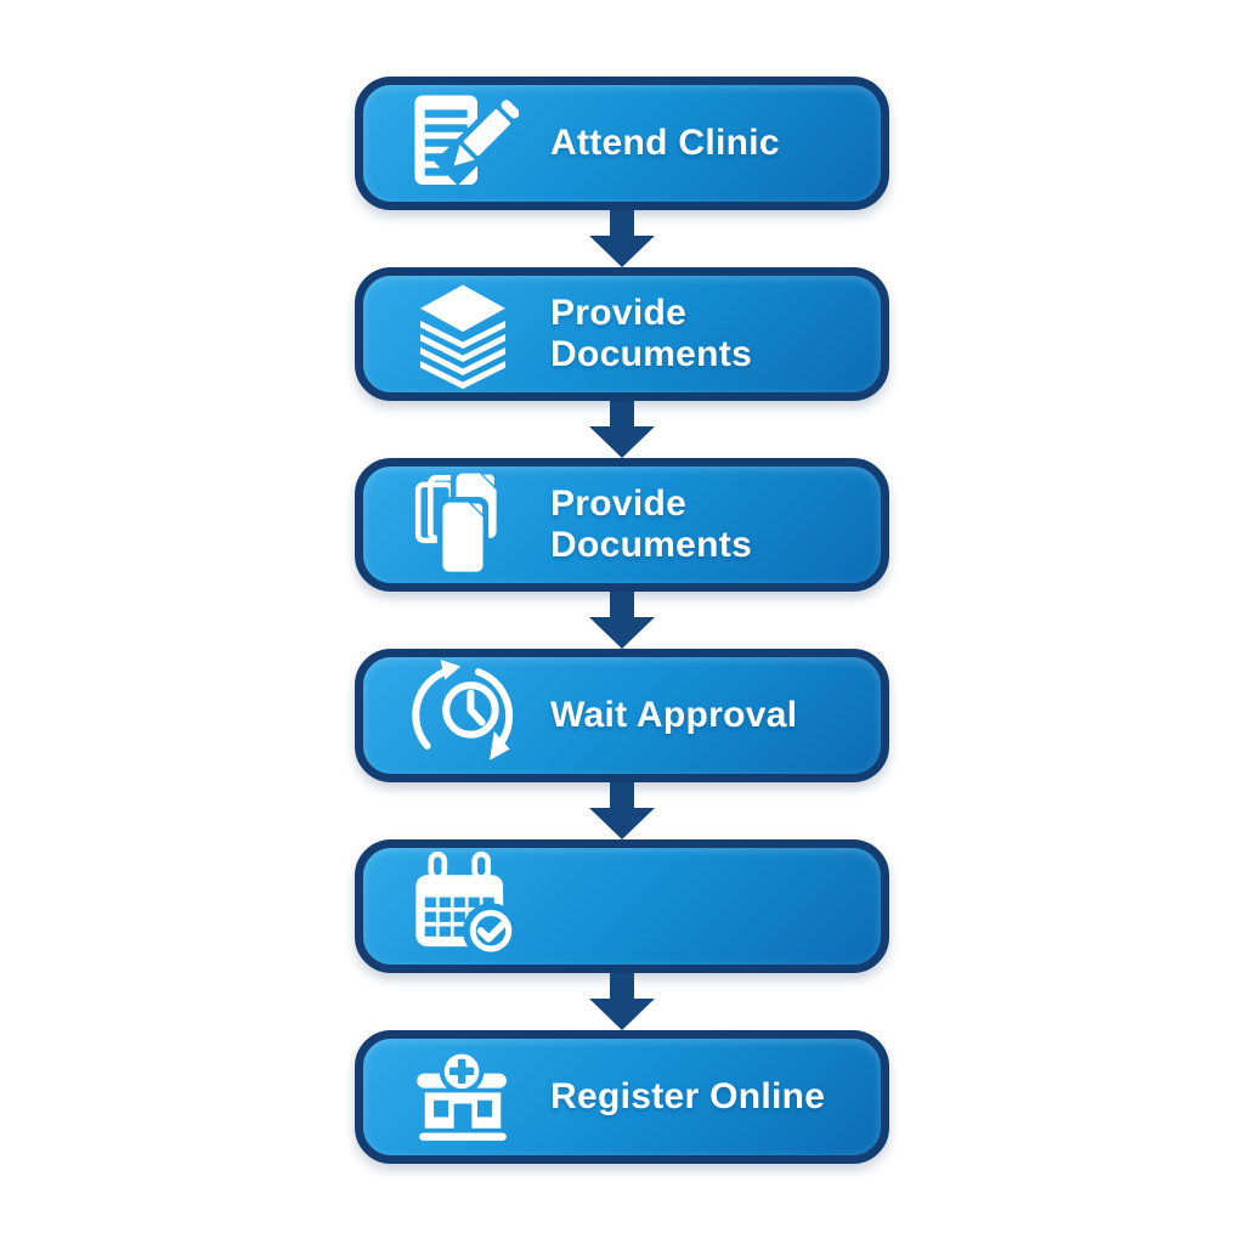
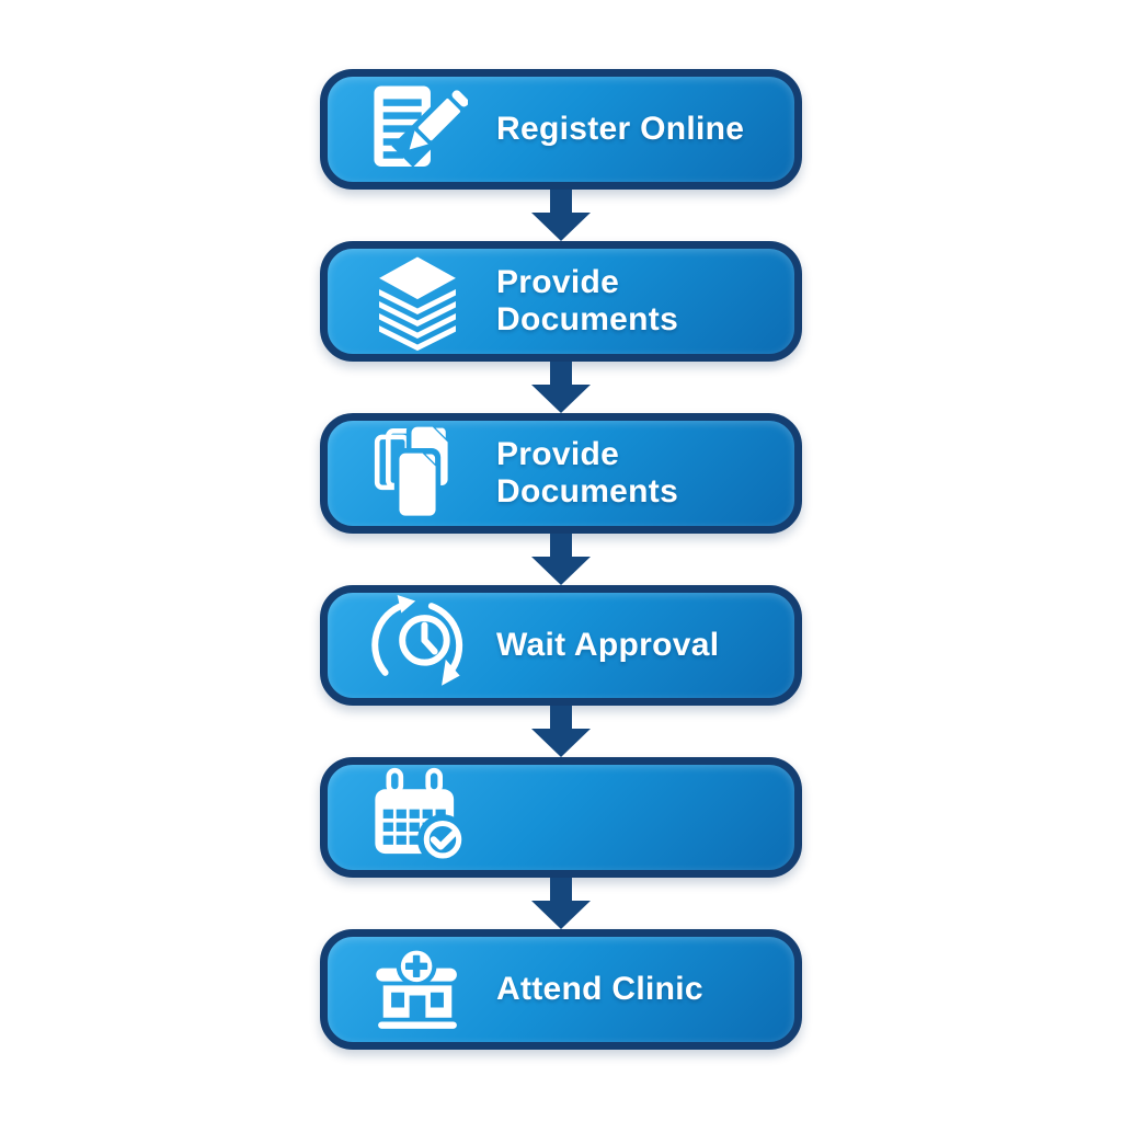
- Attend Clinic
+ Register Online
  Provide
  Documents
  Provide
  Documents
  Wait Approval
- Register Online
+ Attend Clinic
